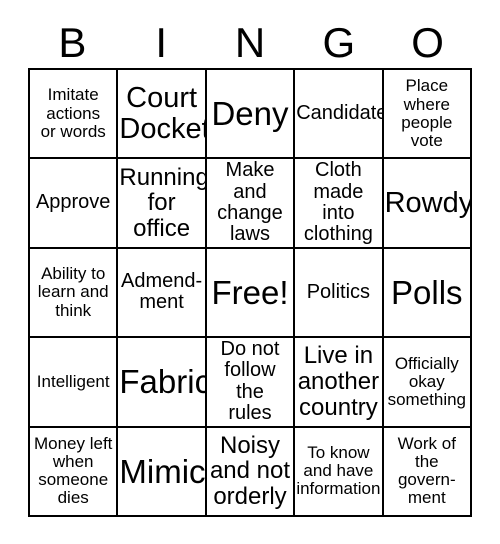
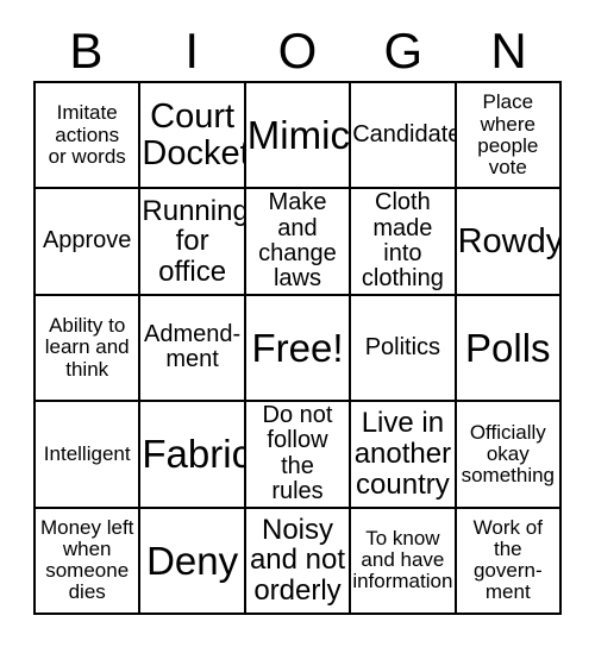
  B
  I
- N
+ O
  G
- O
+ N
  Imitate
  actions
  or words
  Court
  Docke
- Deny
+ Mimic
  Candidat
  Place
  where
  people
  vote
  Approve
  Running
  for
  office
  Make and
  change
  laws
  Cloth
  made into
  clothing
  Rowdy
  Ability to
  learn and
  think
  Admend-
  ment
  Free!
  Politics
  Polls
  Intelligent
  Fabric
  Do not
  follow the
  rules
  Live in
  another
  country
  Officially
  okay
  something
  Money left
  when
  someone
  dies
- Mimic
+ Deny
  Noisy
  and not
  orderly
  To know
  and have
  information
  Work of
  the
  govern-
  ment
